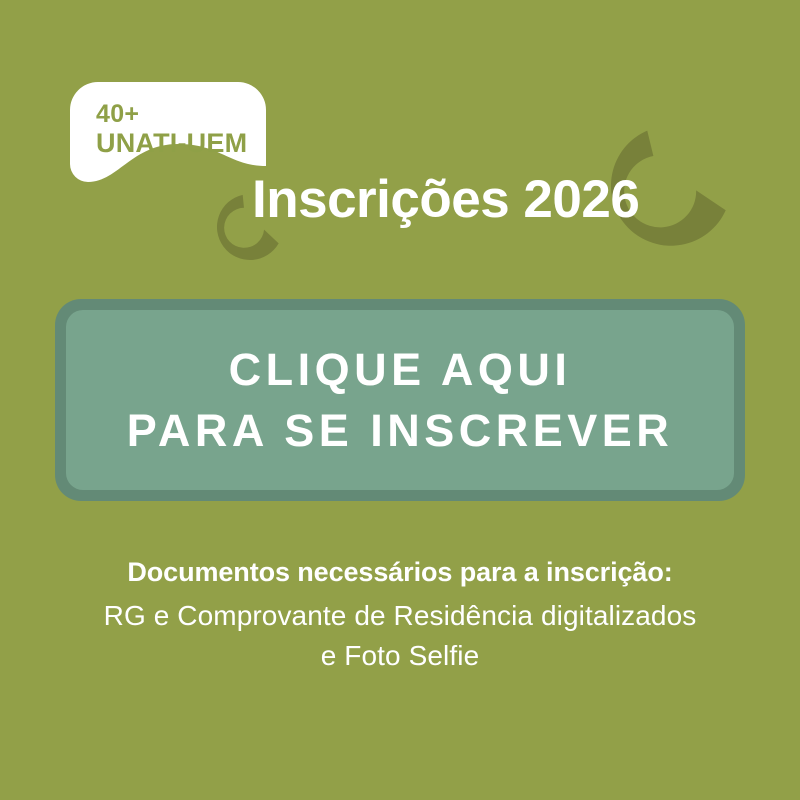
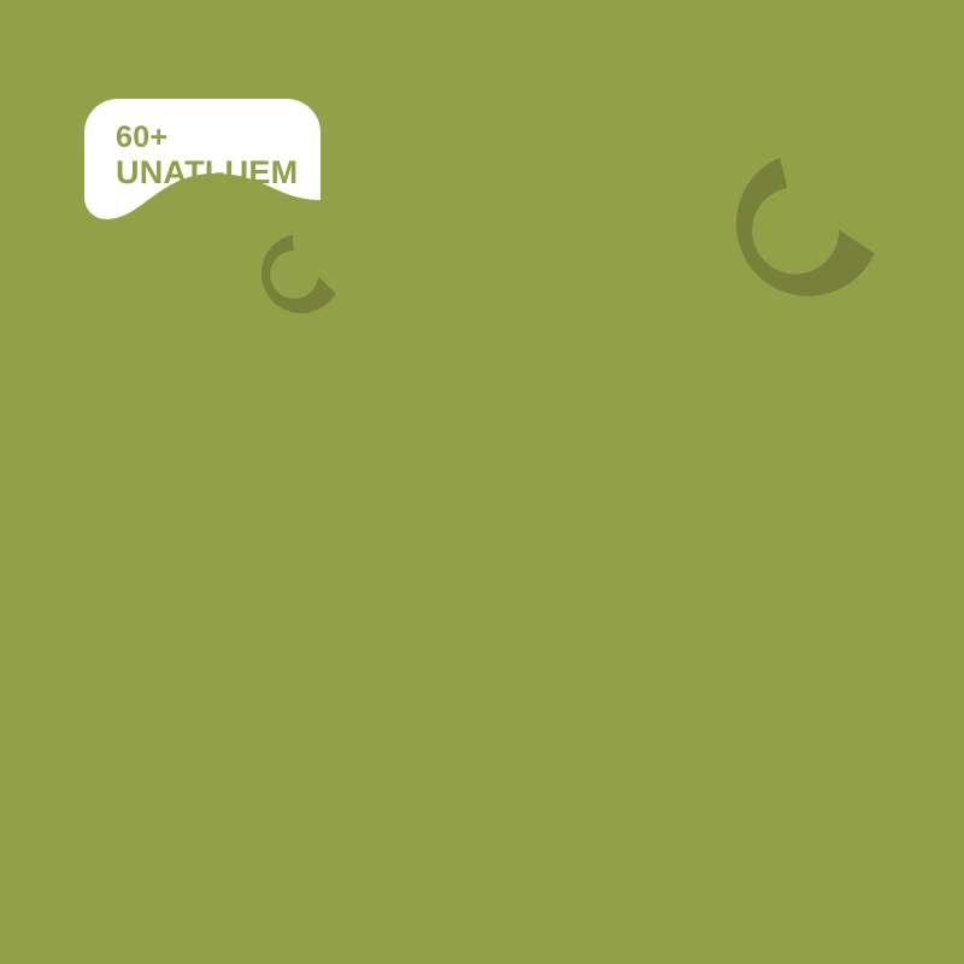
- 40+
+ 60+
  UNATI-UEM
- Inscrições 2026
- CLIQUE AQUI
- PARA SE INSCREVER
- Documentos necessários para a inscrição:
- RG e Comprovante de Residência digitalizados
- e Foto Selfie
